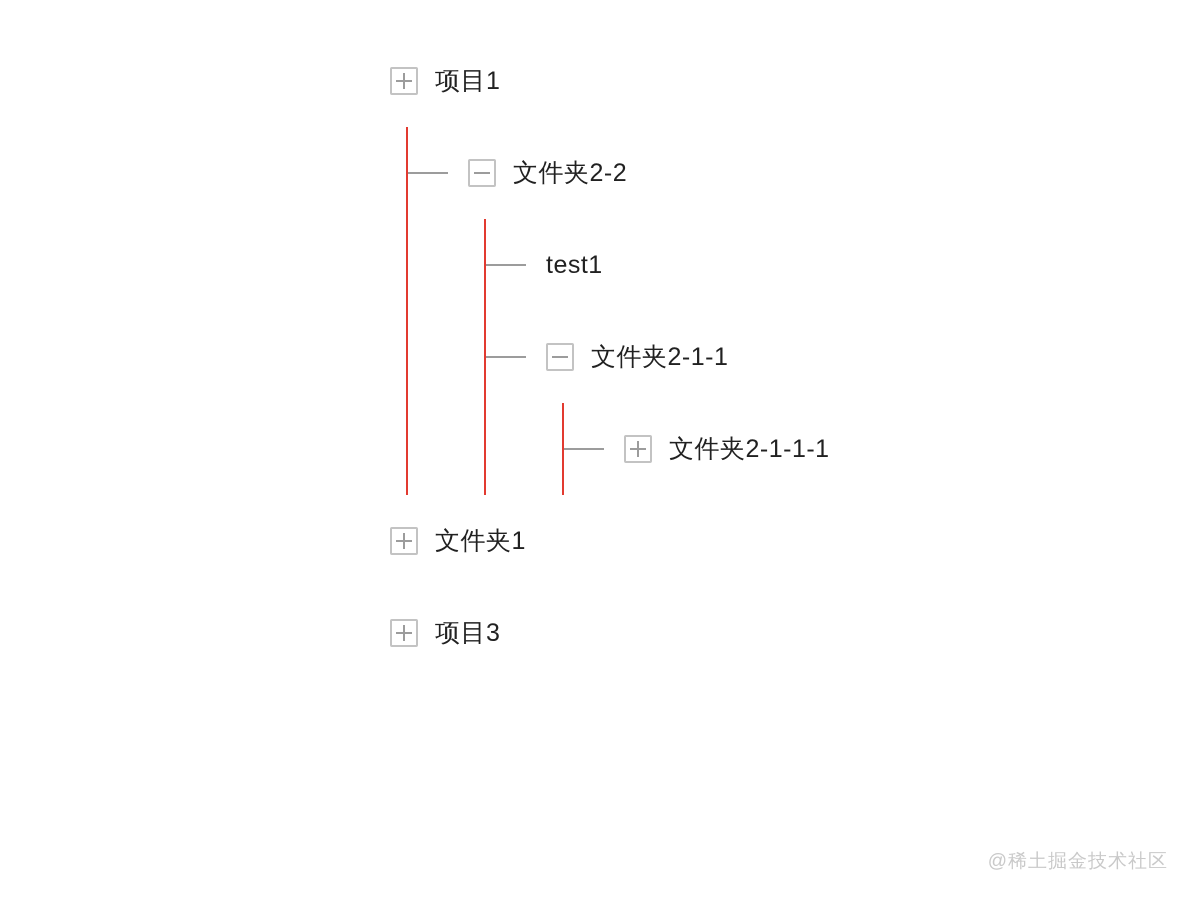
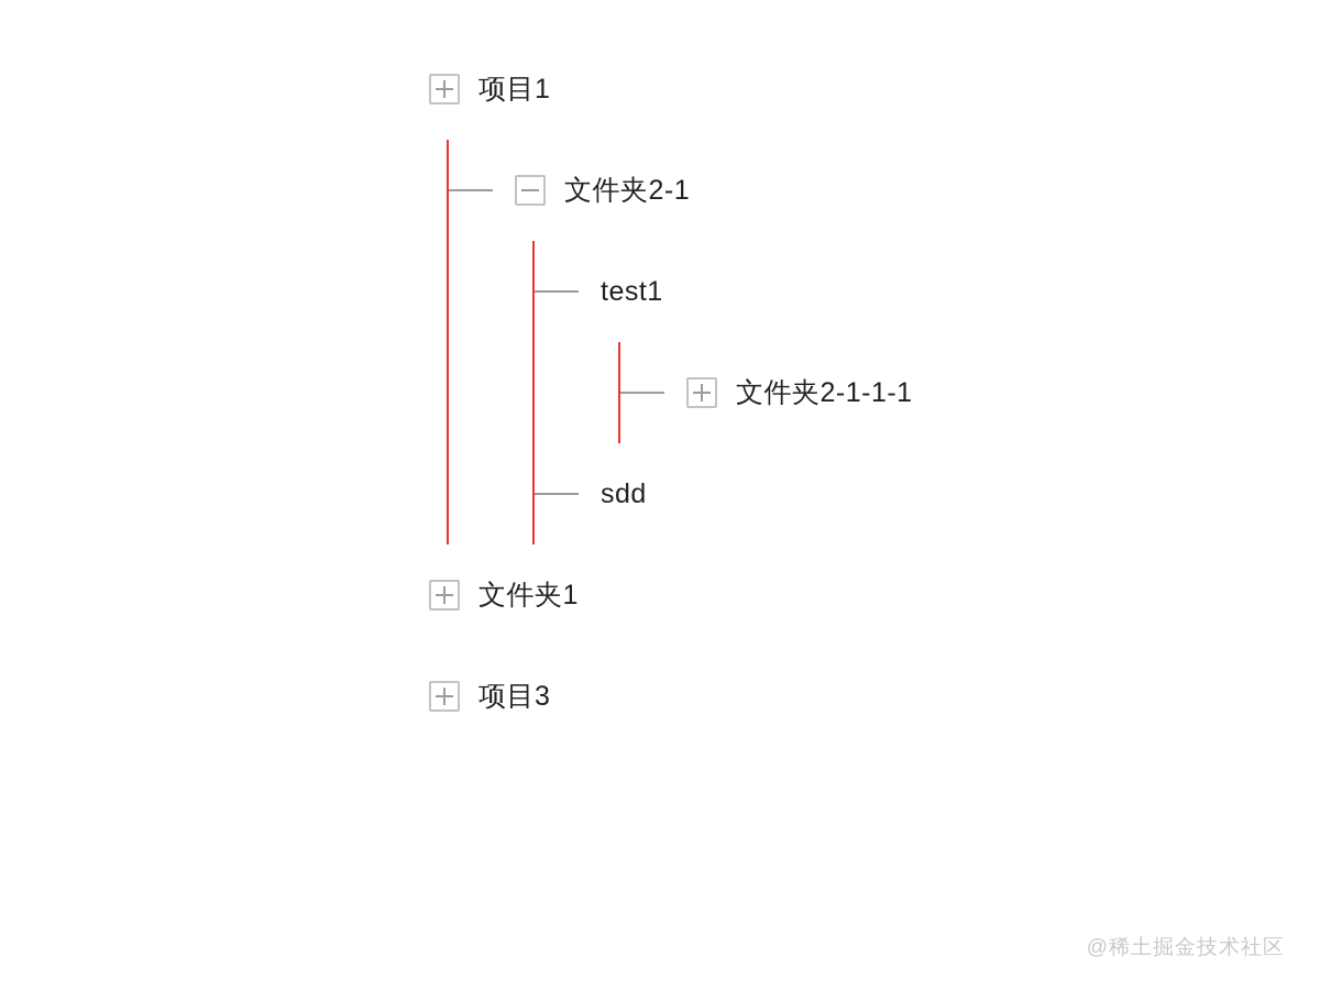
  项目1
- 文件夹2-2
+ 文件夹2-1
  test1
- 文件夹2-1-1
  文件夹2-1-1-1
+ sdd
  文件夹1
  项目3
  @稀土掘金技术社区
